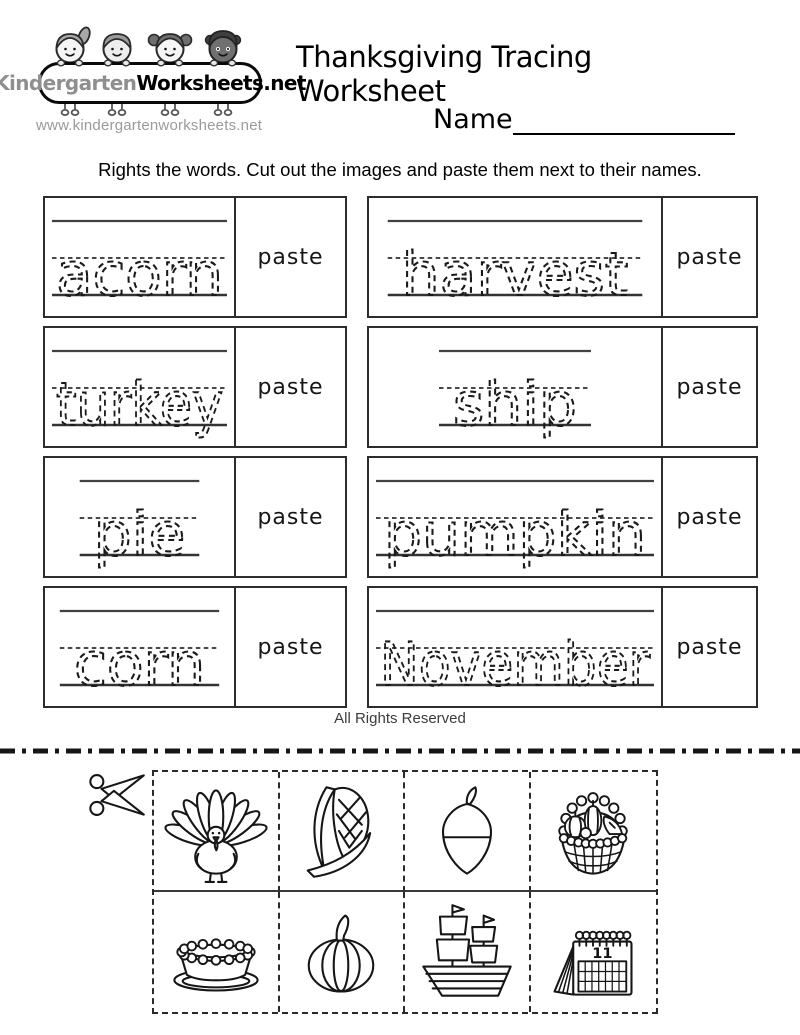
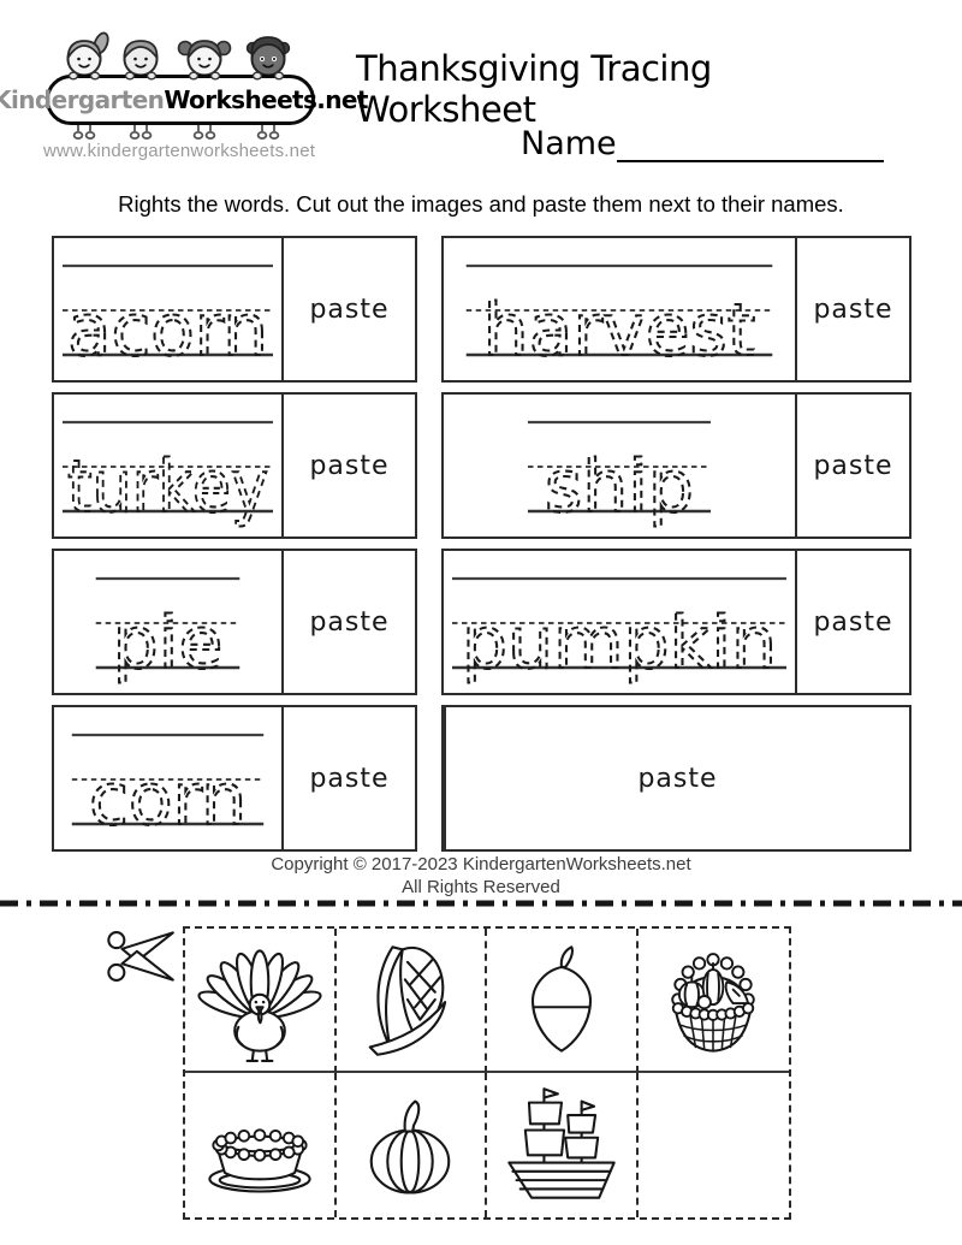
  KindergartenWorksheets.net
  www.kindergartenworksheets.net
  Thanksgiving Tracing Worksheet
  Name
  Rights the words. Cut out the images and paste them next to their names.
  acorn
  paste
  harvest
  paste
  turkey
  paste
  ship
  paste
  pie
  paste
  pumpkin
  paste
  corn
  paste
- November
  paste
+ Copyright © 2017-2023 KindergartenWorksheets.net
  All Rights Reserved
- 11
